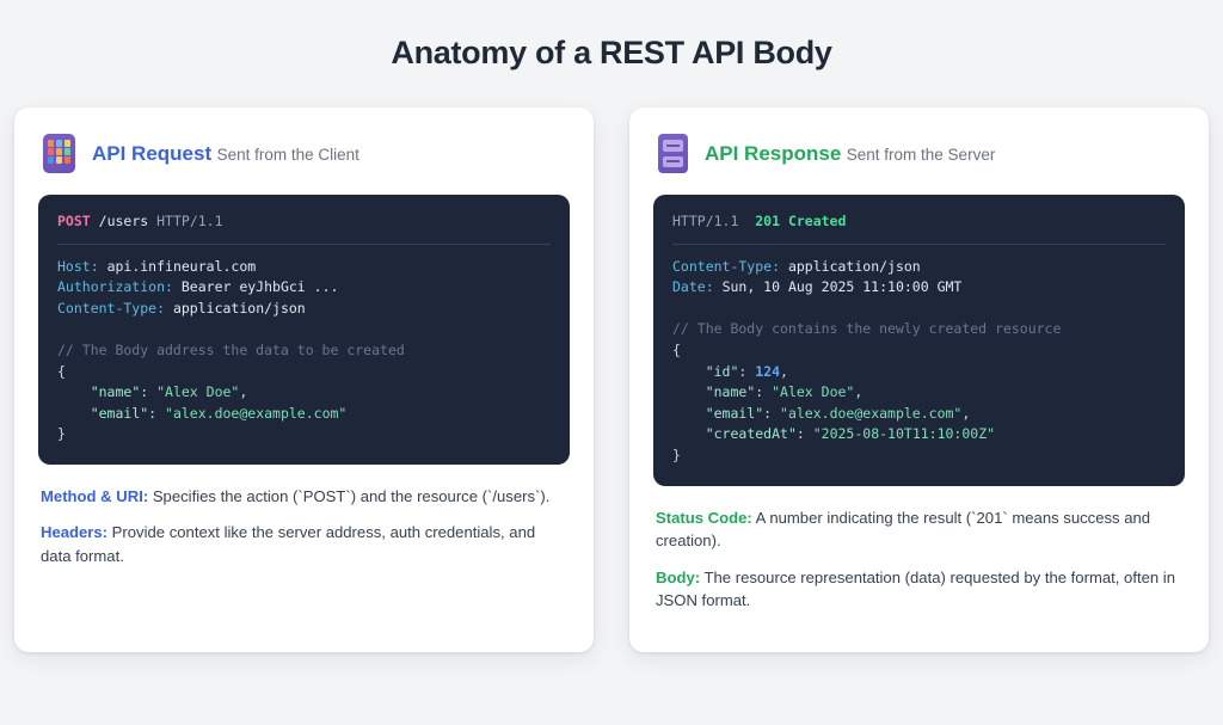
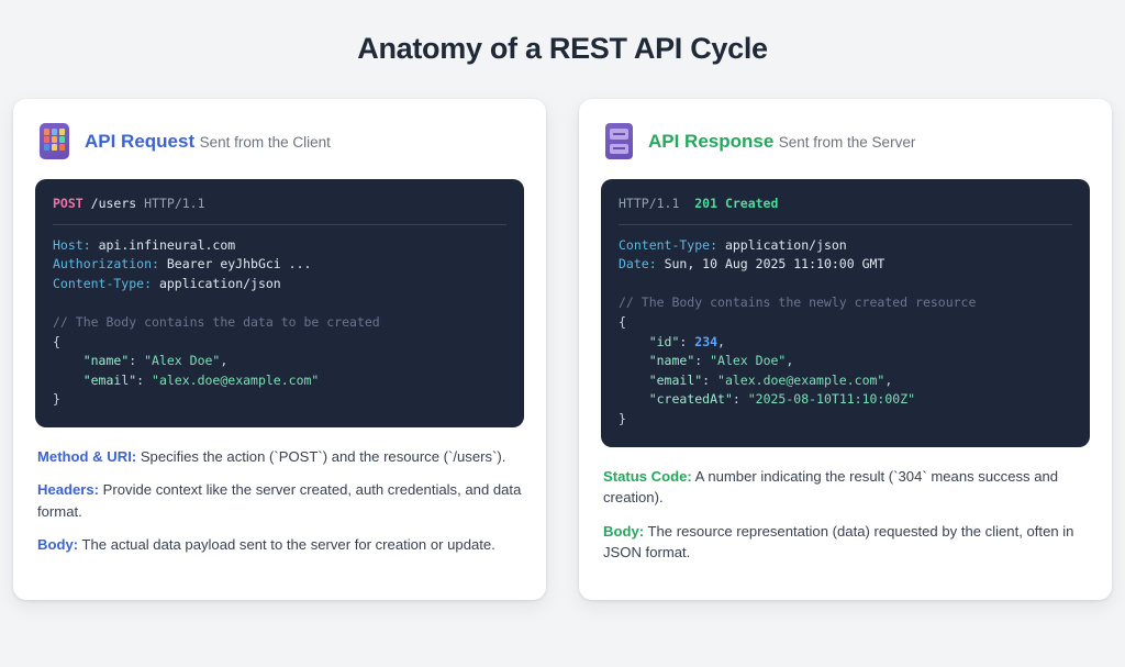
- Anatomy of a REST API Body
+ Anatomy of a REST API Cycle
  API Request Sent from the Client
- POST /users HTTP/1.1Host: api.infineural.com Authorization: Bearer eyJhbGci ... Content-Type: application/json // The Body address the data to be created { "name": "Alex Doe", "email": "alex.doe@example.com" }
+ POST /users HTTP/1.1Host: api.infineural.com Authorization: Bearer eyJhbGci ... Content-Type: application/json // The Body contains the data to be created { "name": "Alex Doe", "email": "alex.doe@example.com" }
  Method & URI: Specifies the action (`POST`) and the resource (`/users`).
- Headers: Provide context like the server address, auth credentials, and data format.
+ Headers: Provide context like the server created, auth credentials, and data format.
+ Body: The actual data payload sent to the server for creation or update.
  API Response Sent from the Server
- HTTP/1.1 201 CreatedContent-Type: application/json Date: Sun, 10 Aug 2025 11:10:00 GMT // The Body contains the newly created resource { "id": 124, "name": "Alex Doe", "email": "alex.doe@example.com", "createdAt": "2025-08-10T11:10:00Z" }
+ HTTP/1.1 201 CreatedContent-Type: application/json Date: Sun, 10 Aug 2025 11:10:00 GMT // The Body contains the newly created resource { "id": 234, "name": "Alex Doe", "email": "alex.doe@example.com", "createdAt": "2025-08-10T11:10:00Z" }
- Status Code: A number indicating the result (`201` means success and creation).
+ Status Code: A number indicating the result (`304` means success and creation).
- Body: The resource representation (data) requested by the format, often in JSON format.
+ Body: The resource representation (data) requested by the client, often in JSON format.
